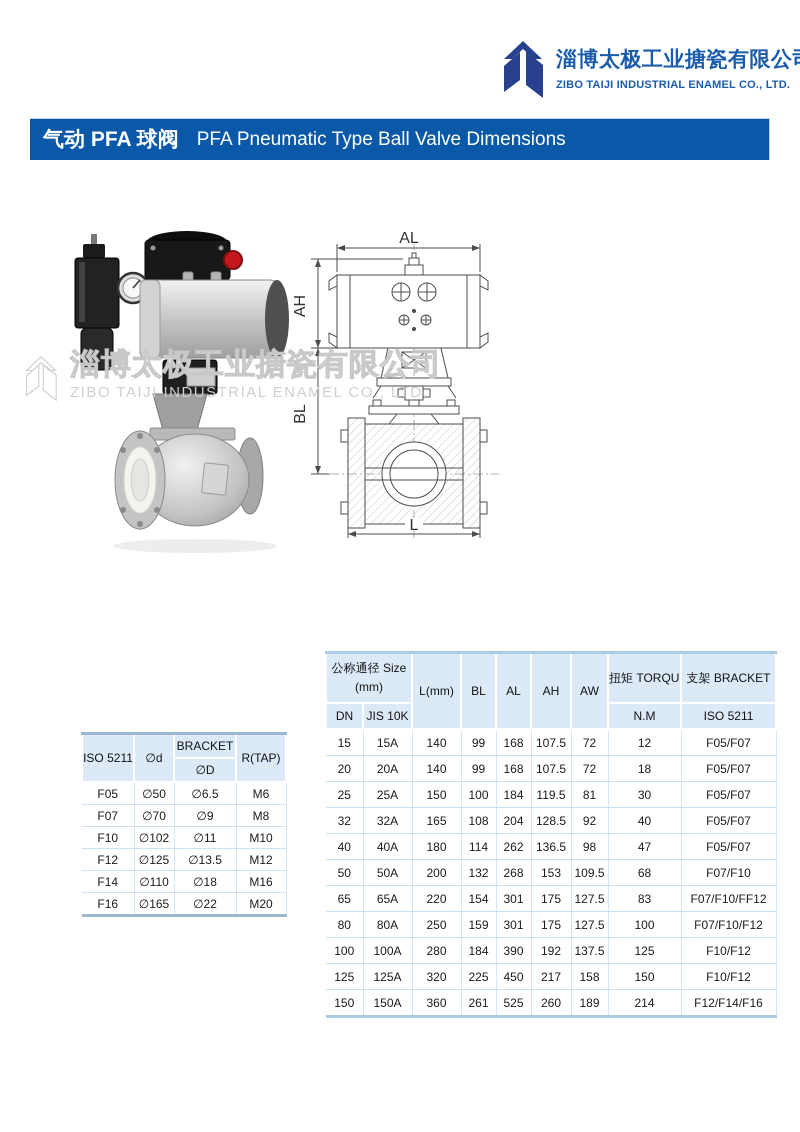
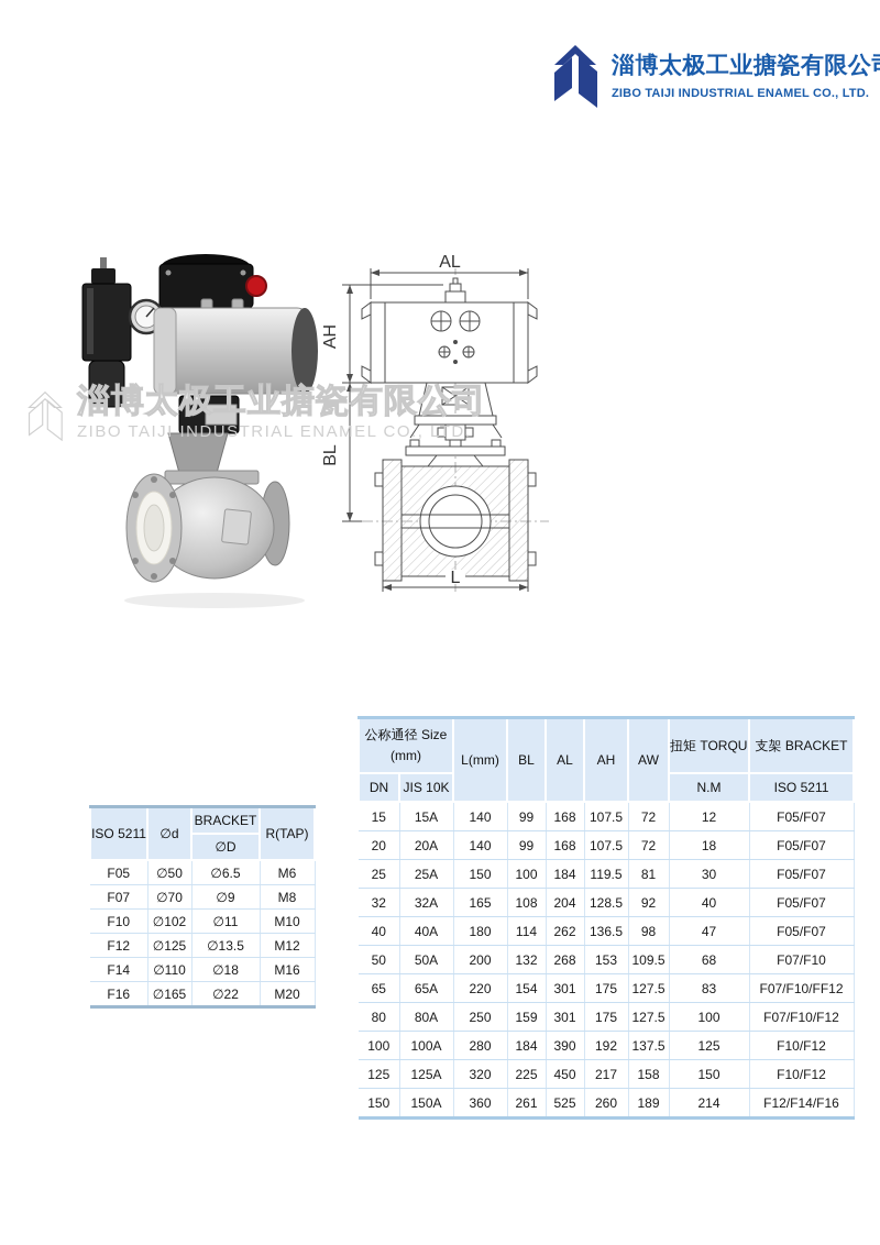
  淄博太极工业搪瓷有限公
  ZIBO TAIJI INDUSTRIAL ENAMEL CO., LTD.
- 气动 PFA 球阀
- PFA Pneumatic Type Ball Valve Dimensions
  AL
  L
  淄博太极工业搪瓷有限公司
  ZIBO TAIJI INDUSTRIAL ENAMEL CO., LTD.
  ISO 5211	∅d	BRACKET	R(TAP)
  ∅D
  F05	∅50	∅6.5	M6
  F07	∅70	∅9	M8
  F10	∅102	∅11	M10
  F12	∅125	∅13.5	M12
  F14	∅110	∅18	M16
  F16	∅165	∅22	M20
  公称通径 Size (mm)	L(mm)	BL	AL	AH	AW	扭矩 TORQU	支架 BRACKET
  DN	JIS 10K	N.M	ISO 5211
  15	15A	140	99	168	107.5	72	12	F05/F07
  20	20A	140	99	168	107.5	72	18	F05/F07
  25	25A	150	100	184	119.5	81	30	F05/F07
  32	32A	165	108	204	128.5	92	40	F05/F07
  40	40A	180	114	262	136.5	98	47	F05/F07
  50	50A	200	132	268	153	109.5	68	F07/F10
  65	65A	220	154	301	175	127.5	83	F07/F10/FF12
  80	80A	250	159	301	175	127.5	100	F07/F10/F12
  100	100A	280	184	390	192	137.5	125	F10/F12
  125	125A	320	225	450	217	158	150	F10/F12
  150	150A	360	261	525	260	189	214	F12/F14/F16
